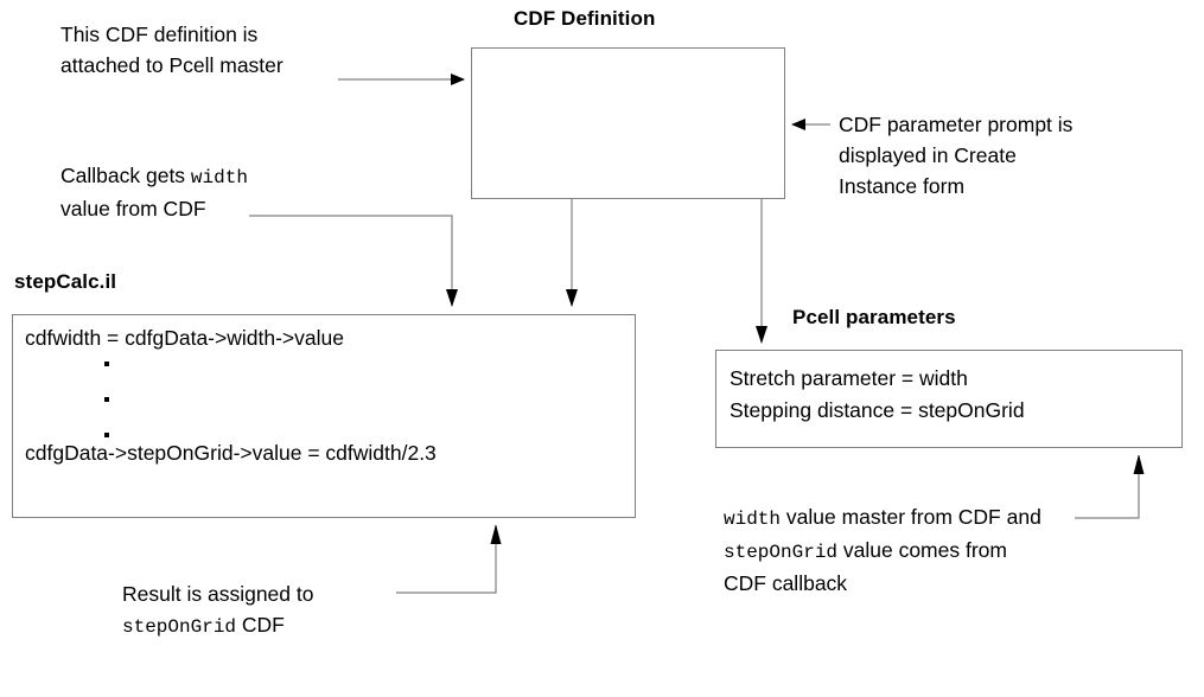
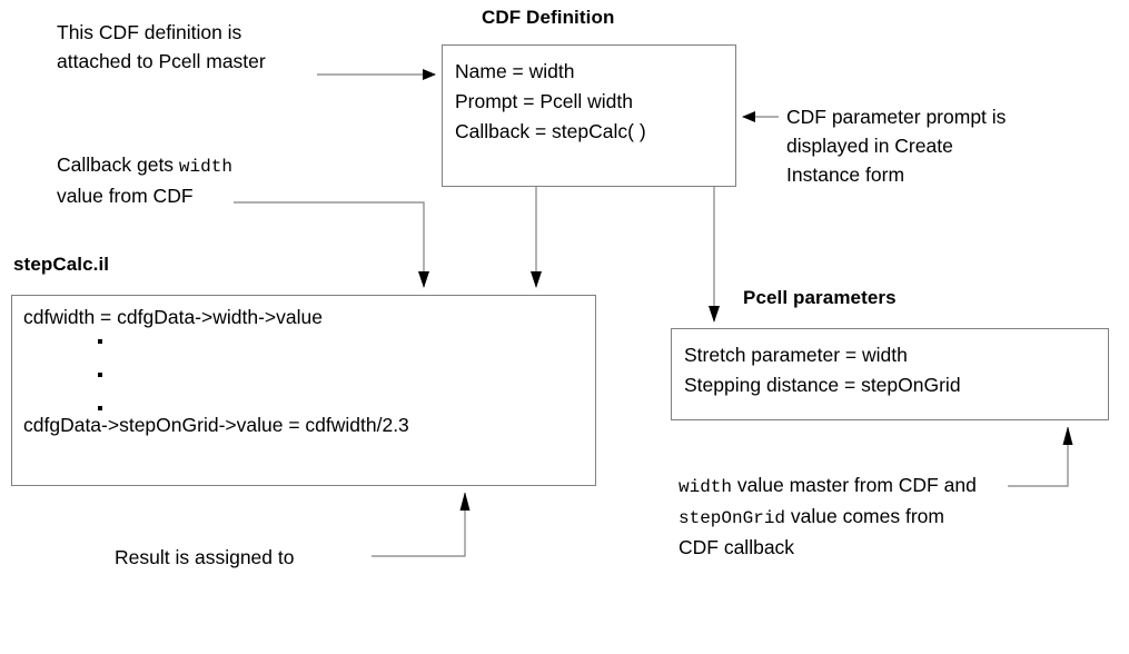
  CDF Definition
+ Name = width
+ Prompt = Pcell width
+ Callback = stepCalc( )
  stepCalc.il
  cdfwidth = cdfgData->width->value
  cdfgData->stepOnGrid->value = cdfwidth/2.3
  Pcell parameters
  Stretch parameter = width
  Stepping distance = stepOnGrid
  This CDF definition is
  attached to Pcell master
  Callback gets width
  value from CDF
  CDF parameter prompt is
  displayed in Create
  Instance form
  Result is assigned to
- stepOnGrid CDF
  width value master from CDF and
  stepOnGrid value comes from
  CDF callback
